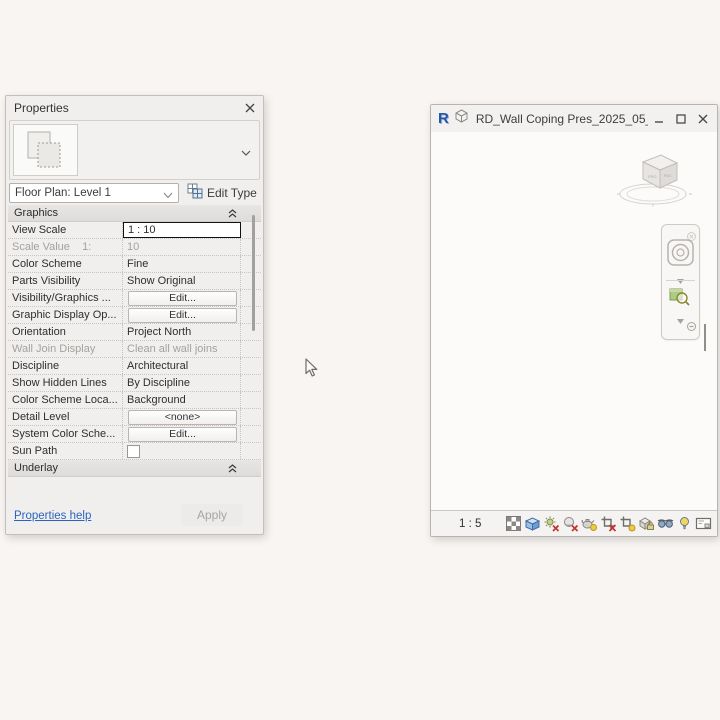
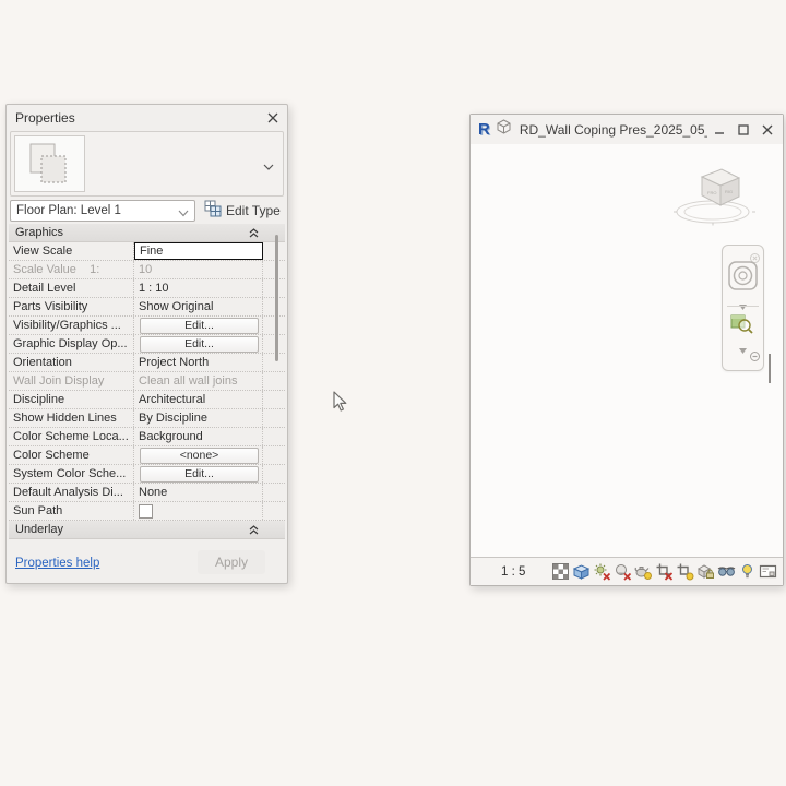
  Properties
  Floor Plan: Level 1
  Edit Type
  Graphics
  View Scale
- 1 : 10
+ Fine
  Scale Value 1:
  10
- Color Scheme
+ Detail Level
- Fine
+ 1 : 10
  Parts Visibility
  Show Original
  Visibility/Graphics ...
  Edit...
  Graphic Display Op...
  Edit...
  Orientation
  Project North
  Wall Join Display
  Clean all wall joins
  Discipline
  Architectural
  Show Hidden Lines
  By Discipline
  Color Scheme Loca...
  Background
- Detail Level
+ Color Scheme
  <none>
  System Color Sche...
  Edit...
+ Default Analysis Di...
+ None
  Sun Path
  Underlay
  Properties help
  Apply
  R
  RD_Wall Coping Pres_2025_05
  1 : 5
